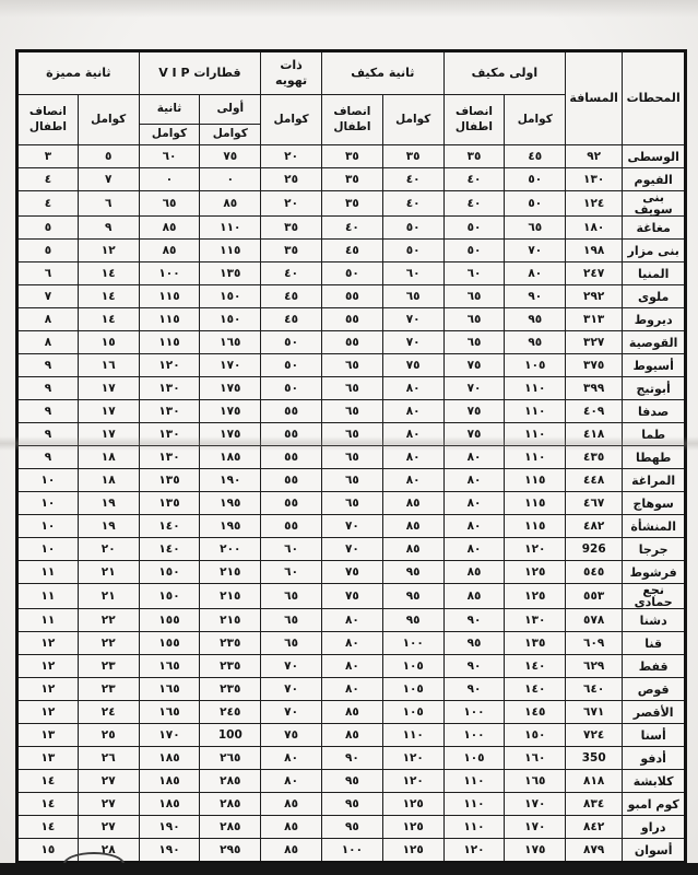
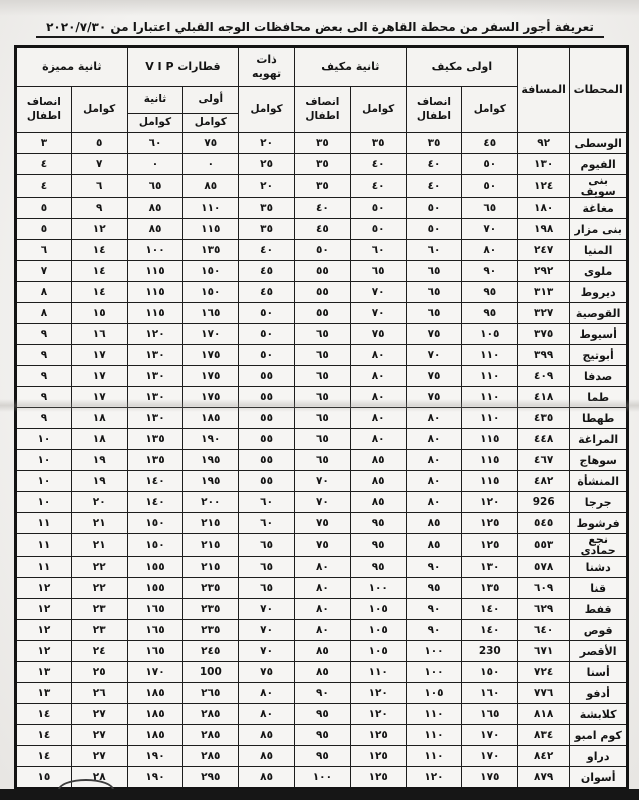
+ تعريفة أجور السفر من محطة القاهرة الى بعض محافظات الوجه القبلي اعتبارا من ٢٠٢٠/٧/٣٠
  المحطات	المسافة	اولى مكيف	ثانية مكيف	ذات تهويه	قطارات V I P	ثانية مميزة
  كوامل	انصاف اطفال	كوامل	انصاف اطفال	كوامل	أولى	ثانية	كوامل	انصاف اطفال
  كوامل	كوامل
  الوسطى	٩٢	٤٥	٣٥	٣٥	٣٥	٢٠	٧٥	٦٠	٥	٣
  الفيوم	١٣٠	٥٠	٤٠	٤٠	٣٥	٢٥	٠	٠	٧	٤
  بنى سويف	١٢٤	٥٠	٤٠	٤٠	٣٥	٢٠	٨٥	٦٥	٦	٤
  مغاغة	١٨٠	٦٥	٥٠	٥٠	٤٠	٣٥	١١٠	٨٥	٩	٥
  بنى مزار	١٩٨	٧٠	٥٠	٥٠	٤٥	٣٥	١١٥	٨٥	١٢	٥
  المنيا	٢٤٧	٨٠	٦٠	٦٠	٥٠	٤٠	١٣٥	١٠٠	١٤	٦
  ملوى	٢٩٢	٩٠	٦٥	٦٥	٥٥	٤٥	١٥٠	١١٥	١٤	٧
  ديروط	٣١٣	٩٥	٦٥	٧٠	٥٥	٤٥	١٥٠	١١٥	١٤	٨
  القوصية	٣٢٧	٩٥	٦٥	٧٠	٥٥	٥٠	١٦٥	١١٥	١٥	٨
  أسيوط	٣٧٥	١٠٥	٧٥	٧٥	٦٥	٥٠	١٧٠	١٢٠	١٦	٩
  أبوتيج	٣٩٩	١١٠	٧٠	٨٠	٦٥	٥٠	١٧٥	١٣٠	١٧	٩
  صدفا	٤٠٩	١١٠	٧٥	٨٠	٦٥	٥٥	١٧٥	١٣٠	١٧	٩
  طما	٤١٨	١١٠	٧٥	٨٠	٦٥	٥٥	١٧٥	١٣٠	١٧	٩
  طهطا	٤٣٥	١١٠	٨٠	٨٠	٦٥	٥٥	١٨٥	١٣٠	١٨	٩
  المراغة	٤٤٨	١١٥	٨٠	٨٠	٦٥	٥٥	١٩٠	١٣٥	١٨	١٠
  سوهاج	٤٦٧	١١٥	٨٠	٨٥	٦٥	٥٥	١٩٥	١٣٥	١٩	١٠
  المنشأة	٤٨٢	١١٥	٨٠	٨٥	٧٠	٥٥	١٩٥	١٤٠	١٩	١٠
  جرجا	926	١٢٠	٨٠	٨٥	٧٠	٦٠	٢٠٠	١٤٠	٢٠	١٠
  فرشوط	٥٤٥	١٢٥	٨٥	٩٥	٧٥	٦٠	٢١٥	١٥٠	٢١	١١
  نجع حمادى	٥٥٣	١٢٥	٨٥	٩٥	٧٥	٦٥	٢١٥	١٥٠	٢١	١١
  دشنا	٥٧٨	١٣٠	٩٠	٩٥	٨٠	٦٥	٢١٥	١٥٥	٢٢	١١
  قنا	٦٠٩	١٣٥	٩٥	١٠٠	٨٠	٦٥	٢٣٥	١٥٥	٢٢	١٢
  قفط	٦٢٩	١٤٠	٩٠	١٠٥	٨٠	٧٠	٢٣٥	١٦٥	٢٣	١٢
  قوص	٦٤٠	١٤٠	٩٠	١٠٥	٨٠	٧٠	٢٣٥	١٦٥	٢٣	١٢
- الأقصر	٦٧١	١٤٥	١٠٠	١٠٥	٨٥	٧٠	٢٤٥	١٦٥	٢٤	١٢
+ الأقصر	٦٧١	230	١٠٠	١٠٥	٨٥	٧٠	٢٤٥	١٦٥	٢٤	١٢
  أسنا	٧٢٤	١٥٠	١٠٠	١١٠	٨٥	٧٥	100	١٧٠	٢٥	١٣
- أدفو	350	١٦٠	١٠٥	١٢٠	٩٠	٨٠	٢٦٥	١٨٥	٢٦	١٣
+ أدفو	٧٧٦	١٦٠	١٠٥	١٢٠	٩٠	٨٠	٢٦٥	١٨٥	٢٦	١٣
  كلابشة	٨١٨	١٦٥	١١٠	١٢٠	٩٥	٨٠	٢٨٥	١٨٥	٢٧	١٤
  كوم امبو	٨٣٤	١٧٠	١١٠	١٢٥	٩٥	٨٥	٢٨٥	١٨٥	٢٧	١٤
  دراو	٨٤٢	١٧٠	١١٠	١٢٥	٩٥	٨٥	٢٨٥	١٩٠	٢٧	١٤
  أسوان	٨٧٩	١٧٥	١٢٠	١٢٥	١٠٠	٨٥	٢٩٥	١٩٠	٢٨	١٥
